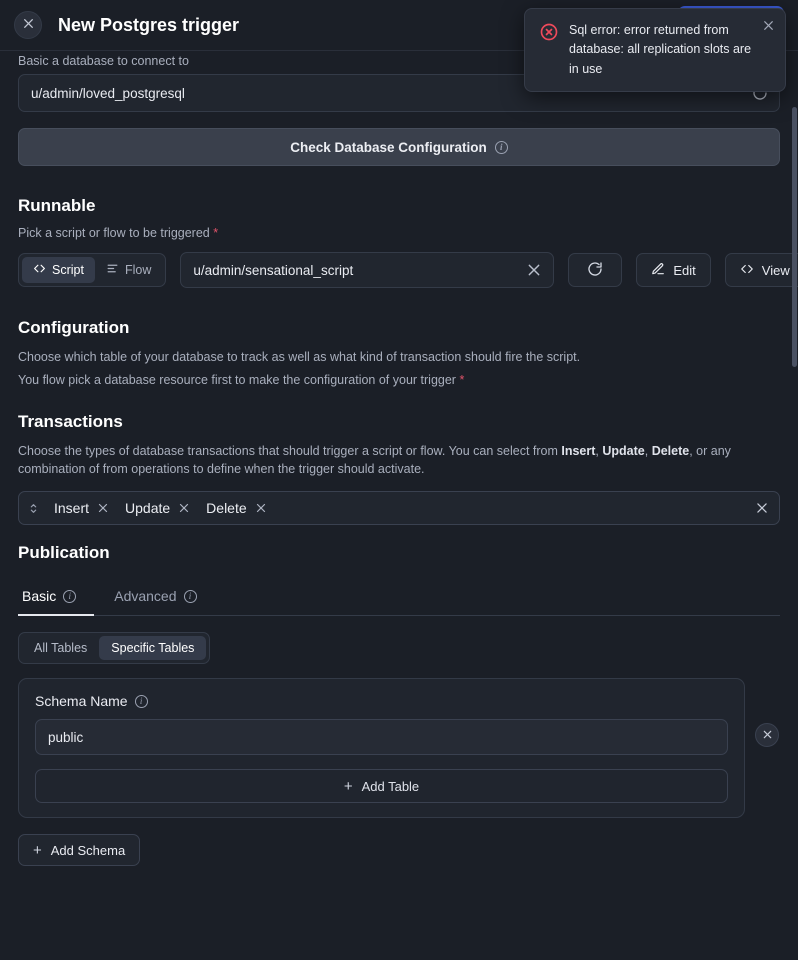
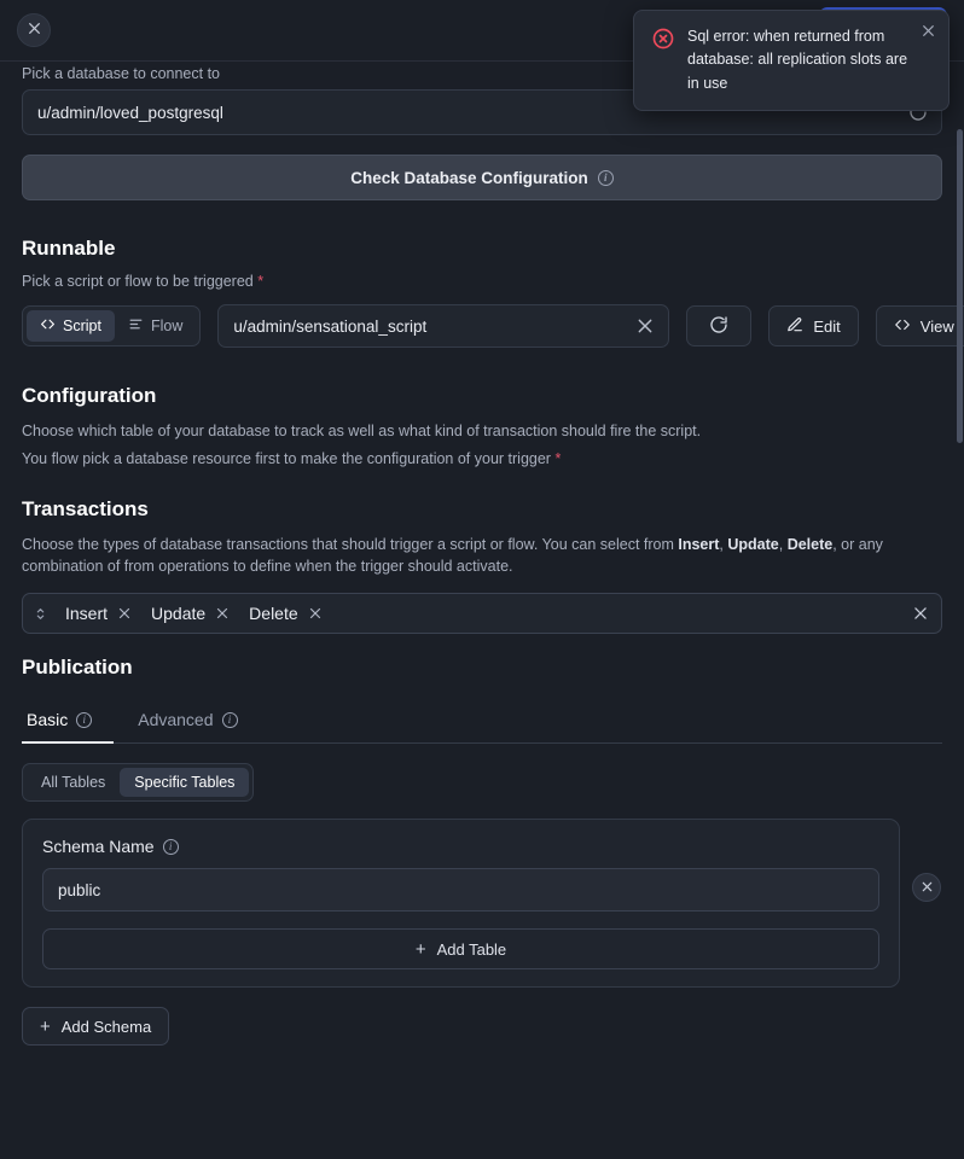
- New Postgres trigger
- Sql error: error returned from database: all replication slots are in use
+ Sql error: when returned from database: all replication slots are in use
- Basic a database to connect to
+ Pick a database to connect to
  u/admin/loved_postgresql
  Check Database Configuration
  i
  Runnable
  Pick a script or flow to be triggered *
  Script
  Flow
  u/admin/sensational_script
  Edit
  View
  Configuration
  Choose which table of your database to track as well as what kind of transaction should fire the script.
  You flow pick a database resource first to make the configuration of your trigger *
  Transactions
  Choose the types of database transactions that should trigger a script or flow. You can select from Insert, Update, Delete, or any combination of from operations to define when the trigger should activate.
  Insert
  Update
  Delete
  Publication
  Basic
  i
  Advanced
  i
  All Tables
  Specific Tables
  Schema Name
  i
  public
  +
  Add Table
  +
  Add Schema
